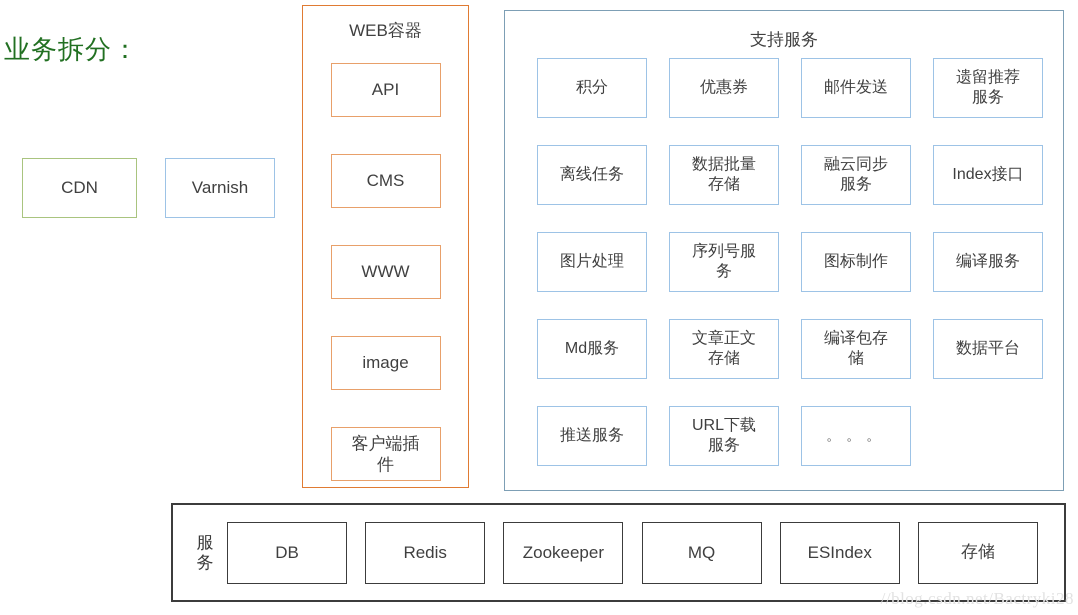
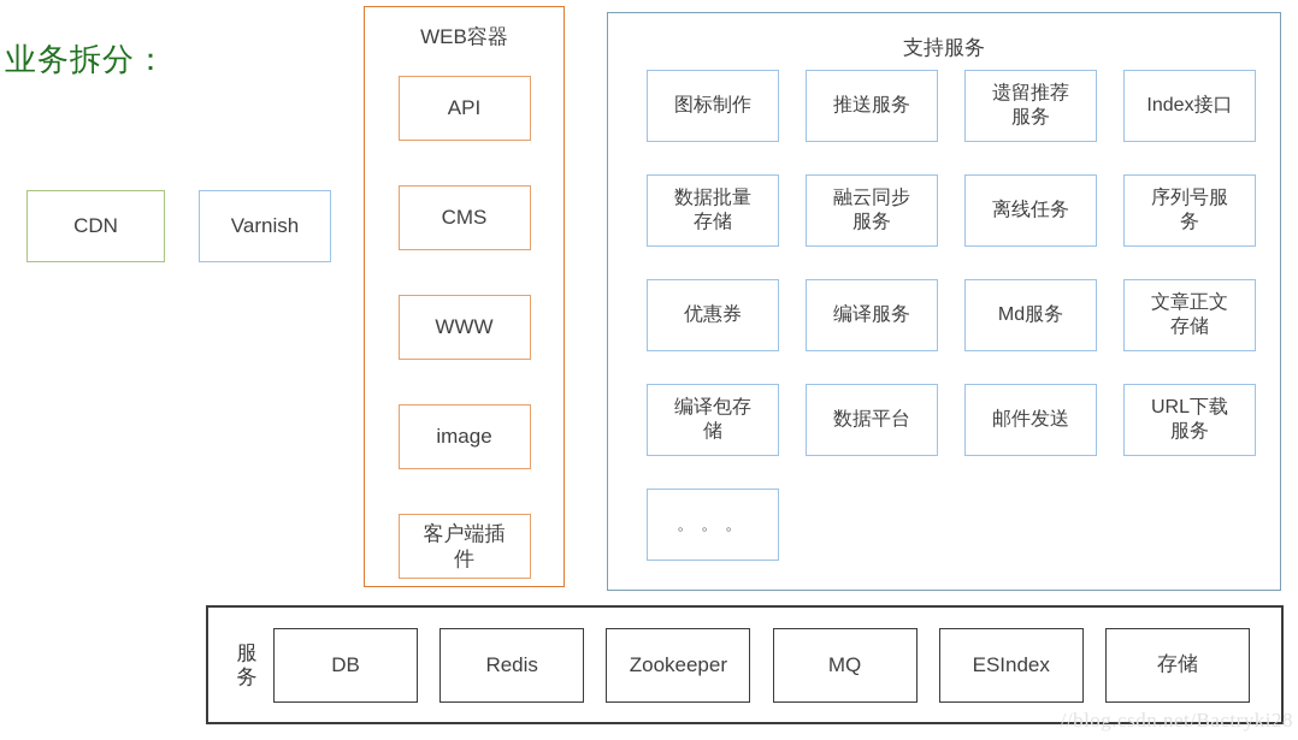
  业务拆分：
  CDN
  Varnish
  WEB容器
  API
  CMS
  WWW
  image
  客户端插
  件
  支持服务
- 积分
- 优惠券
+ 图标制作
- 邮件发送
+ 推送服务
  遗留推荐
  服务
- 离线任务
+ Index接口
  数据批量
  存储
  融云同步
  服务
- Index接口
+ 离线任务
- 图片处理
  序列号服
  务
- 图标制作
+ 优惠券
  编译服务
  Md服务
  文章正文
  存储
  编译包存
  储
  数据平台
- 推送服务
+ 邮件发送
  URL下载
  服务
  。。。
  服
  务
  DB
  Redis
  Zookeeper
  MQ
  ESIndex
  存储
  //blog.csdn.net/Bactryki28
